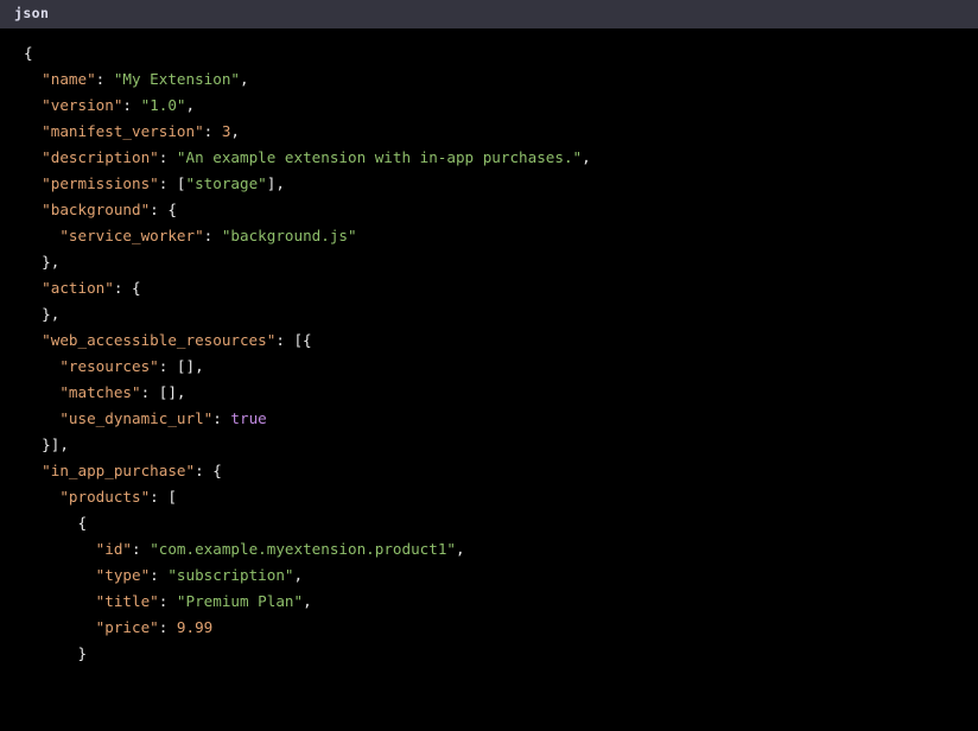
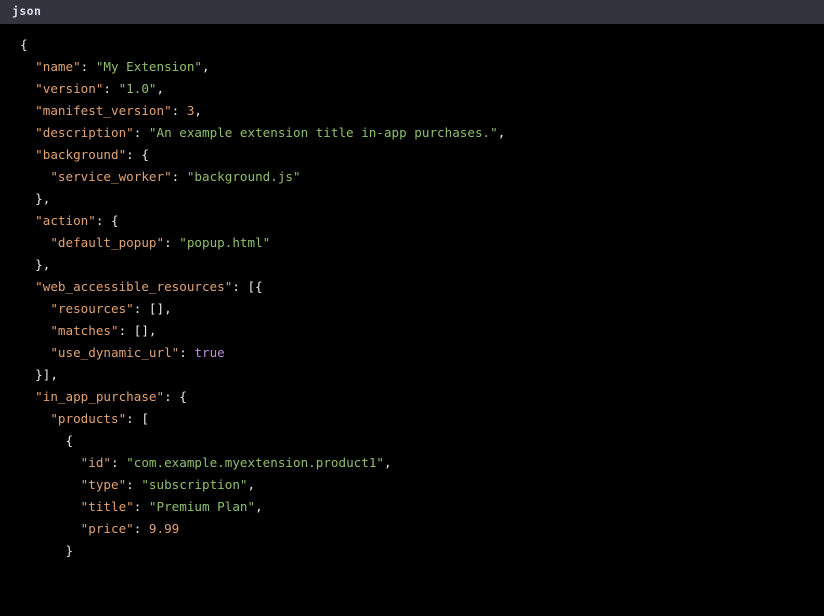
  json
  {
  "name": "My Extension",
  "version": "1.0",
  "manifest_version": 3,
- "description": "An example extension with in-app purchases.",
+ "description": "An example extension title in-app purchases.",
- "permissions": ["storage"],
  "background": {
  "service_worker": "background.js"
  },
  "action": {
+ "default_popup": "popup.html"
  },
  "web_accessible_resources": [{
  "resources": [],
  "matches": [],
  "use_dynamic_url": true
  }],
  "in_app_purchase": {
  "products": [
  {
  "id": "com.example.myextension.product1",
  "type": "subscription",
  "title": "Premium Plan",
  "price": 9.99
  }
